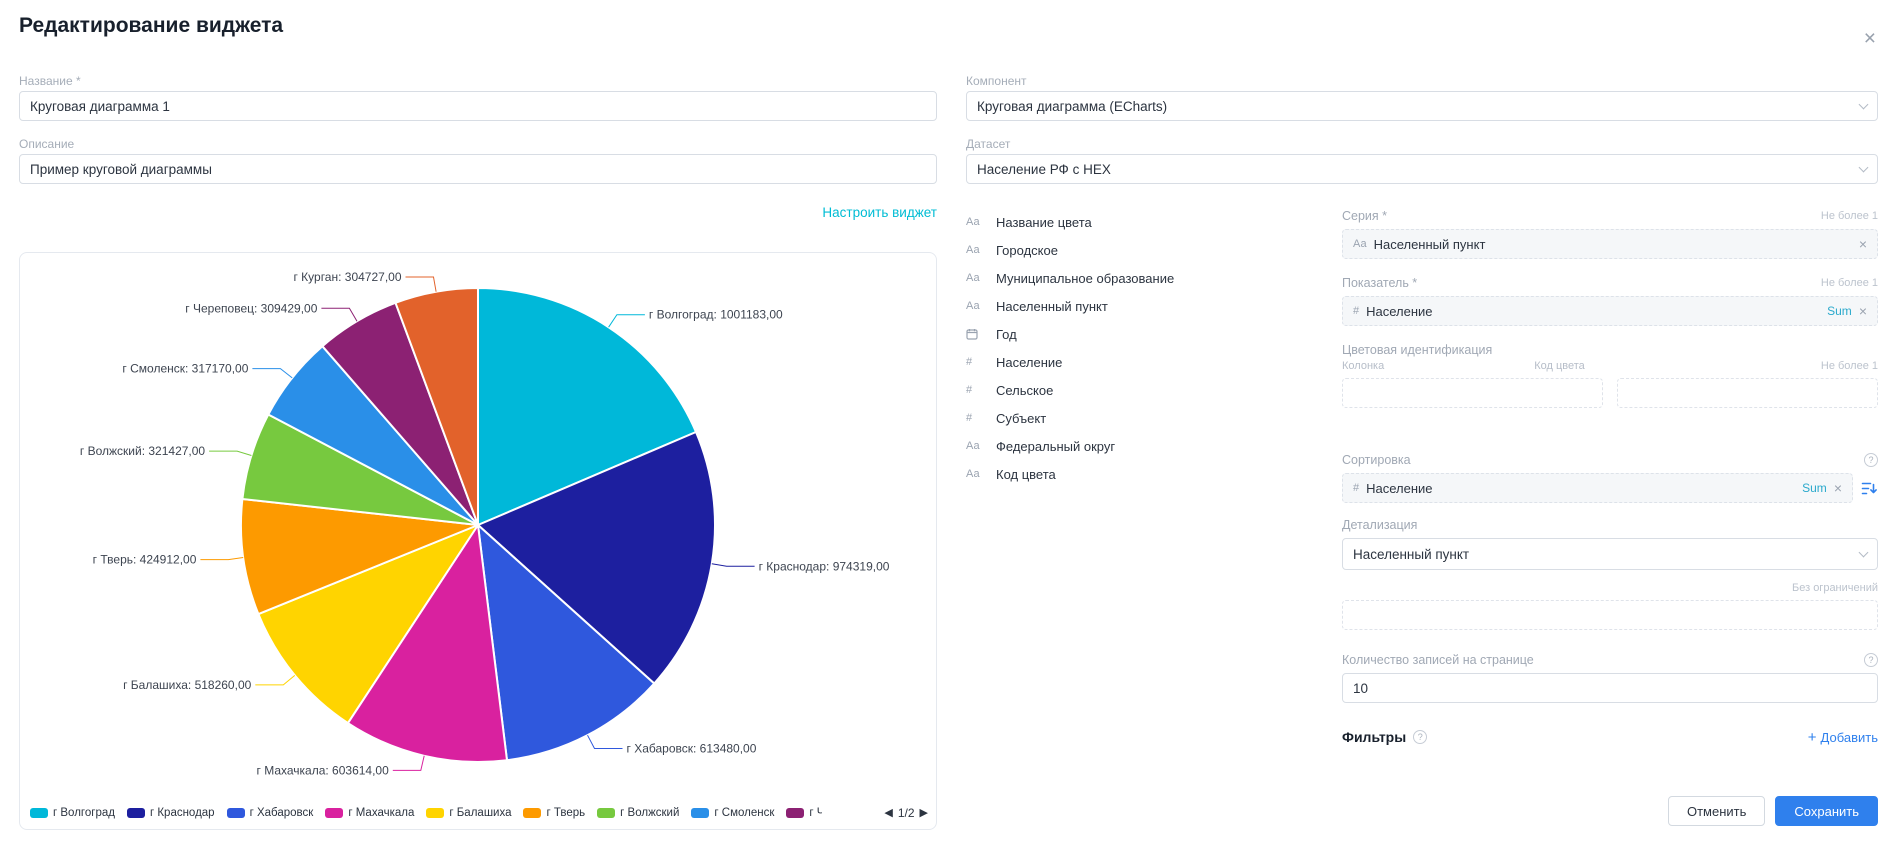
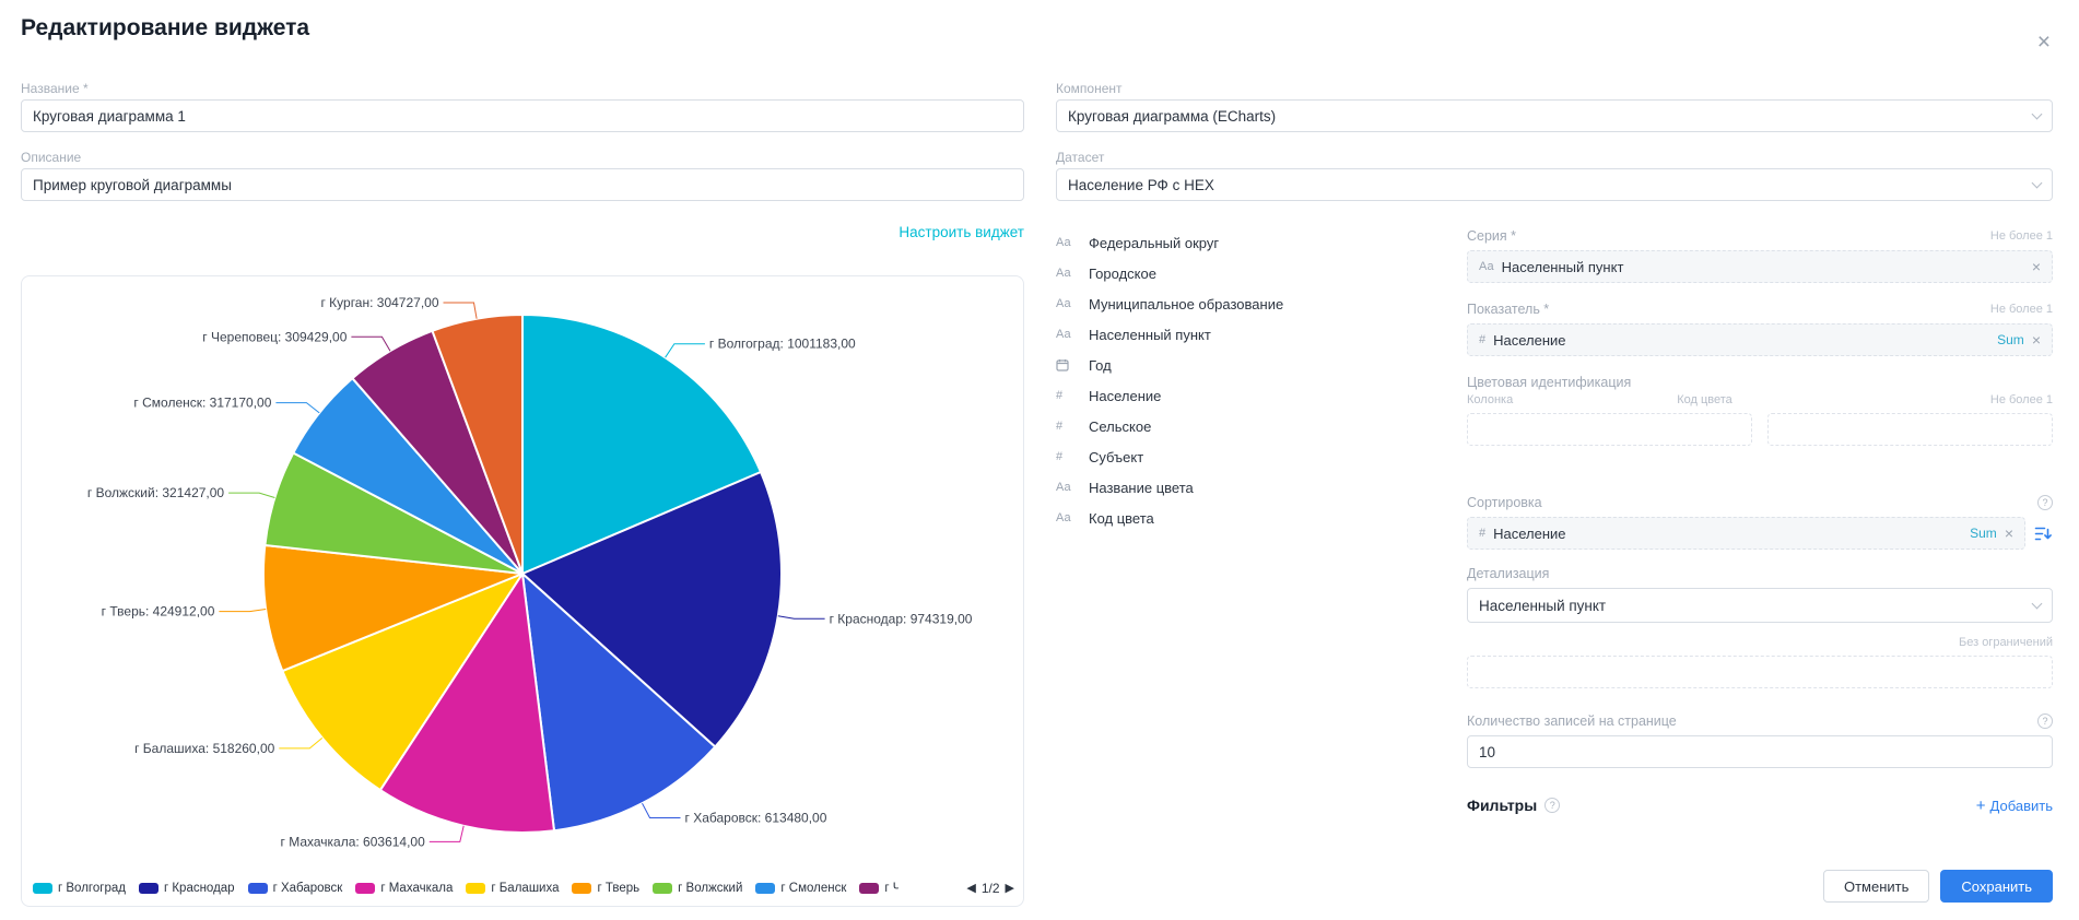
  Редактирование виджета
  ×
  Название *
  Круговая диаграмма 1
  Описание
  Пример круговой диаграммы
  Настроить виджет
  г Волгоград: 1001183,00
  г Краснодар: 974319,00
  г Хабаровск: 613480,00
  г Махачкала: 603614,00
  г Балашиха: 518260,00
  г Тверь: 424912,00
  г Волжский: 321427,00
  г Смоленск: 317170,00
  г Череповец: 309429,00
  г Курган: 304727,00
  г Волгоград
  г Краснодар
  г Хабаровск
  г Махачкала
  г Балашиха
  г Тверь
  г Волжский
  г Смоленск
  ◀
  1/2
  ▶
  Компонент
  Круговая диаграмма (ECharts)
  Датасет
  Население РФ с HEX
  Аа
- Название цвета
+ Федеральный округ
  Аа
  Городское
  Аа
  Муниципальное образование
  Аа
  Населенный пункт
  Год
  #
  Население
  #
  Сельское
  #
  Субъект
  Аа
- Федеральный округ
+ Название цвета
  Аа
  Код цвета
  Серия *
  Не более 1
  Аа
  Населенный пункт
  ×
  Показатель *
  Не более 1
  #
  Население
  Sum
  ×
  Цветовая идентификация
  Колонка
  Код цвета
  Не более 1
  Сортировка
  ?
  #
  Население
  Sum
  ×
  Детализация
  Населенный пункт
  Без ограничений
  Количество записей на странице
  ?
  10
  Фильтры
  ?
  +
  Добавить
  Отменить
  Сохранить
